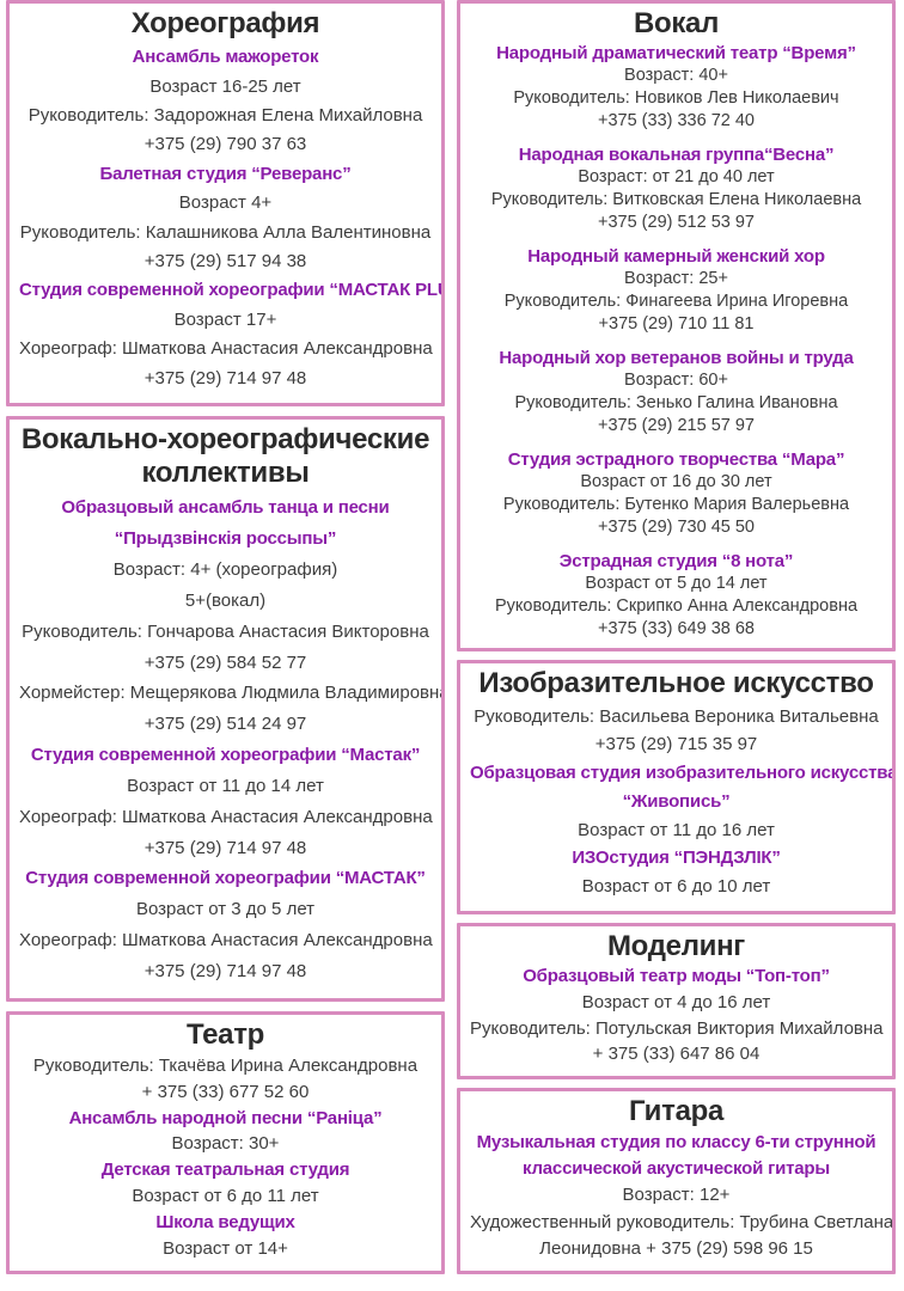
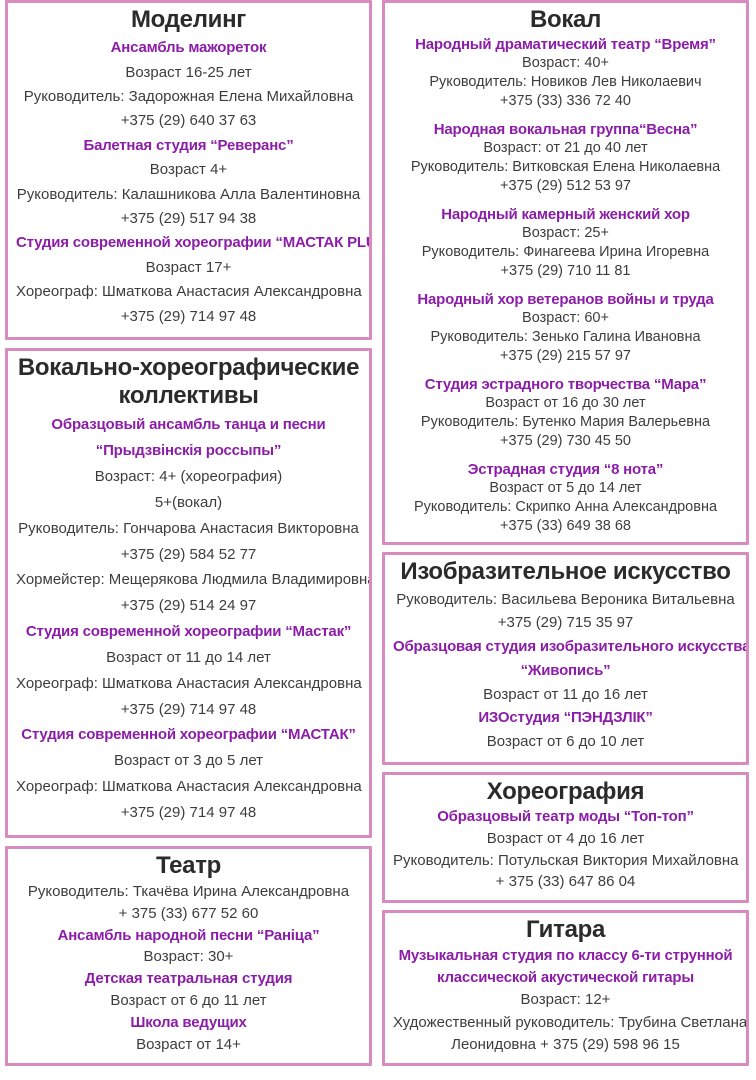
- Хореография
+ Моделинг
  Ансамбль мажореток
  Возраст 16-25 лет
  Руководитель: Задорожная Елена Михайловна
- +375 (29) 790 37 63
+ +375 (29) 640 37 63
  Балетная студия “Реверанс”
  Возраст 4+
  Руководитель: Калашникова Алла Валентиновна
  +375 (29) 517 94 38
  Студия современной хореографии “МАСТАК PL
  Возраст 17+
  Хореограф: Шматкова Анастасия Александровна
  +375 (29) 714 97 48
  Вокально-хореографические коллективы
  Образцовый ансамбль танца и песни
  “Прыдзвінскія россыпы”
  Возраст: 4+ (хореография)
  5+(вокал)
  Руководитель: Гончарова Анастасия Викторовна
  +375 (29) 584 52 77
  Хормейстер: Мещерякова Людмила Владимировн
  +375 (29) 514 24 97
  Студия современной хореографии “Мастак”
  Возраст от 11 до 14 лет
  Хореограф: Шматкова Анастасия Александровна
  +375 (29) 714 97 48
  Студия современной хореографии “МАСТАК”
  Возраст от 3 до 5 лет
  Хореограф: Шматкова Анастасия Александровна
  +375 (29) 714 97 48
  Театр
  Руководитель: Ткачёва Ирина Александровна
  + 375 (33) 677 52 60
  Ансамбль народной песни “Раніца”
  Возраст: 30+
  Детская театральная студия
  Возраст от 6 до 11 лет
  Школа ведущих
  Возраст от 14+
  Вокал
  Народный драматический театр “Время”
  Возраст: 40+
  Руководитель: Новиков Лев Николаевич
  +375 (33) 336 72 40
  Народная вокальная группа“Весна”
  Возраст: от 21 до 40 лет
  Руководитель: Витковская Елена Николаевна
  +375 (29) 512 53 97
  Народный камерный женский хор
  Возраст: 25+
  Руководитель: Финагеева Ирина Игоревна
  +375 (29) 710 11 81
  Народный хор ветеранов войны и труда
  Возраст: 60+
  Руководитель: Зенько Галина Ивановна
  +375 (29) 215 57 97
  Студия эстрадного творчества “Мара”
  Возраст от 16 до 30 лет
  Руководитель: Бутенко Мария Валерьевна
  +375 (29) 730 45 50
  Эстрадная студия “8 нота”
  Возраст от 5 до 14 лет
  Руководитель: Скрипко Анна Александровна
  +375 (33) 649 38 68
  Изобразительное искусство
  Руководитель: Васильева Вероника Витальевна
  +375 (29) 715 35 97
  Образцовая студия изобразительного искусств
  “Живопись”
  Возраст от 11 до 16 лет
  ИЗОстудия “ПЭНДЗЛІК”
  Возраст от 6 до 10 лет
- Моделинг
+ Хореография
  Образцовый театр моды “Топ-топ”
  Возраст от 4 до 16 лет
  Руководитель: Потульская Виктория Михайловна
  + 375 (33) 647 86 04
  Гитара
  Музыкальная студия по классу 6-ти струнной
  классической акустической гитары
  Возраст: 12+
  Художественный руководитель: Трубина Светлана
  Леонидовна + 375 (29) 598 96 15
